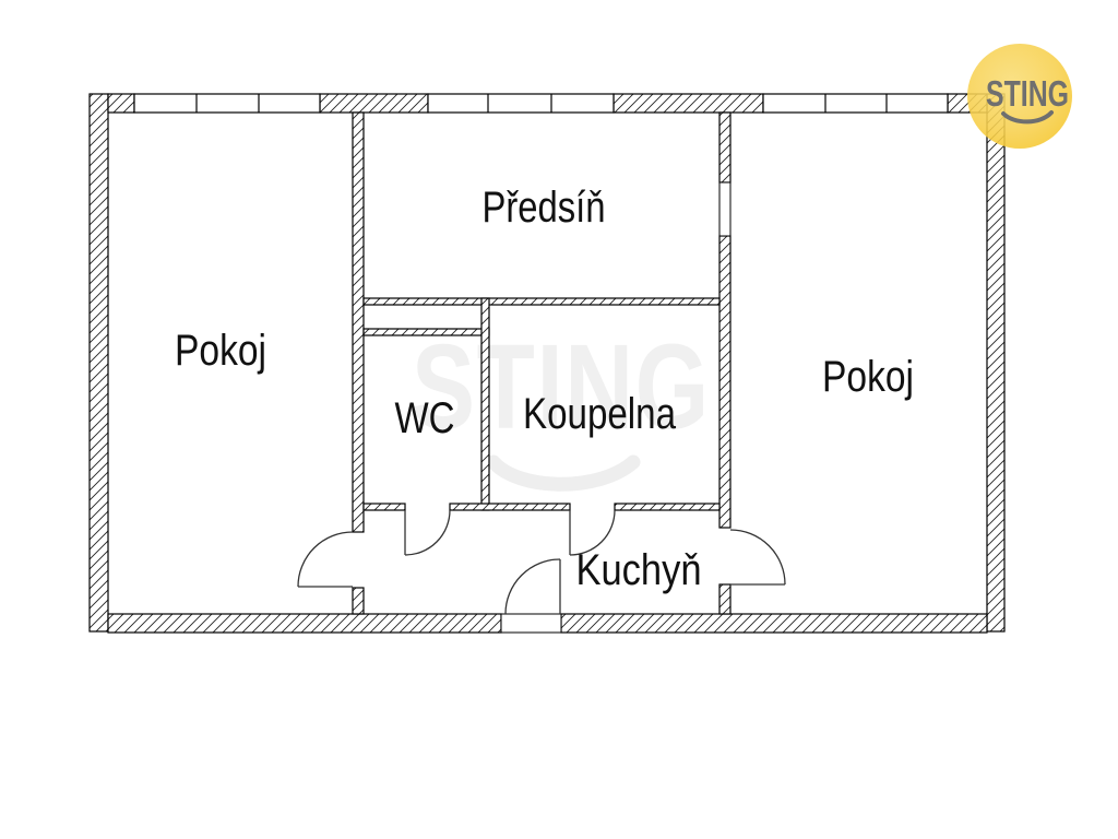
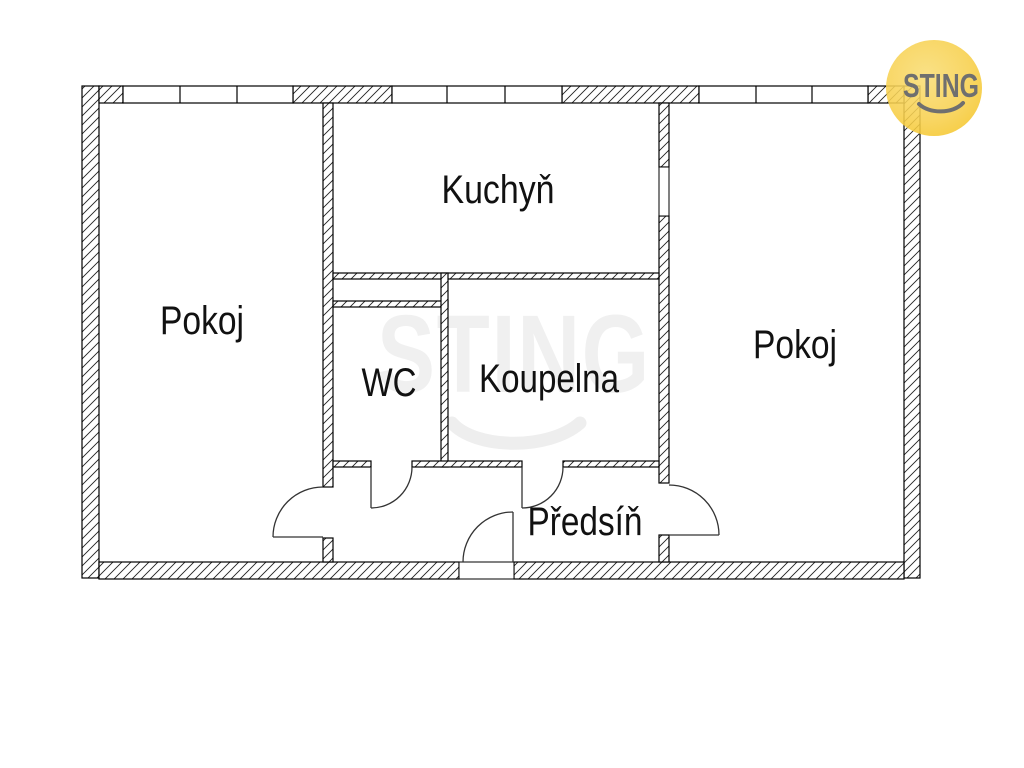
  STING
  Pokoj
- Předsíň
+ Kuchyň
  WC
  Koupelna
  Pokoj
- Kuchyň
+ Předsíň
  STING
